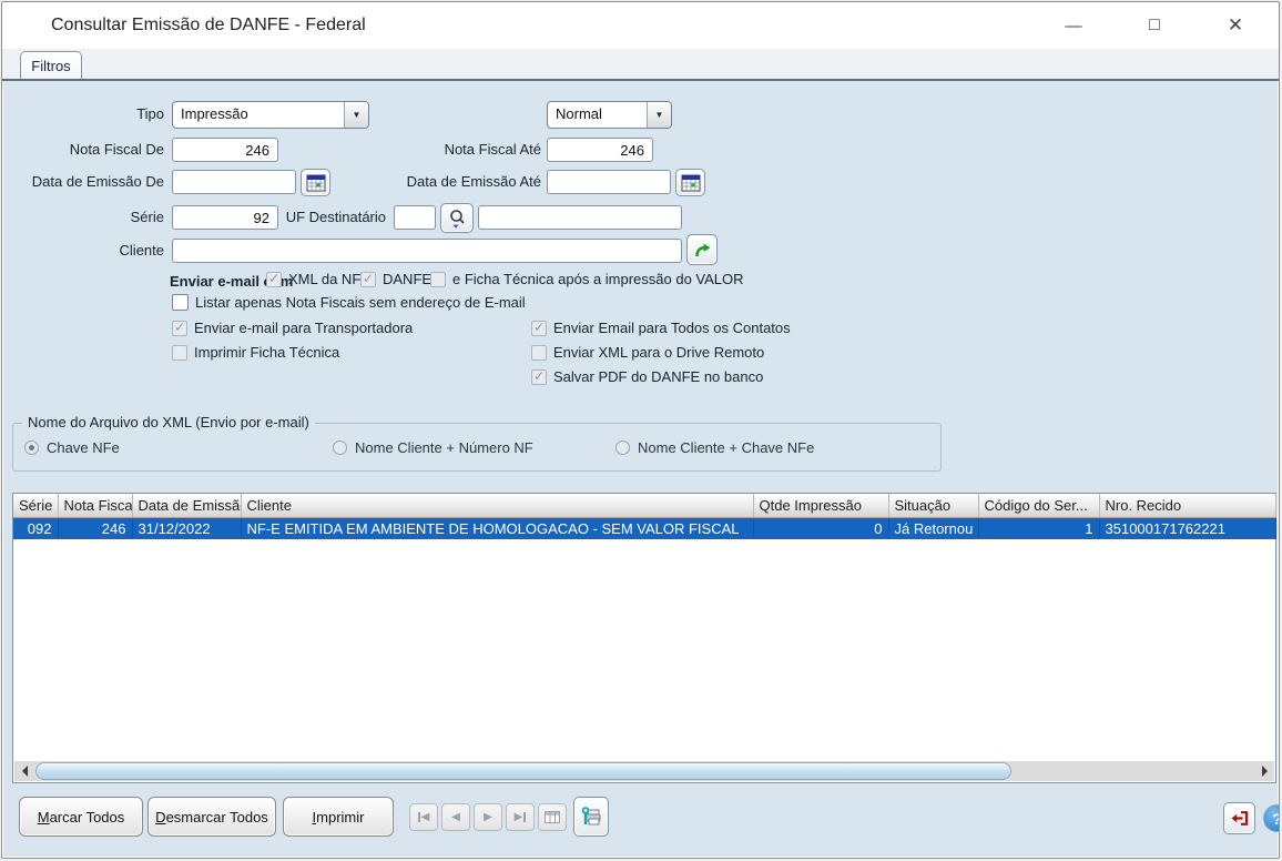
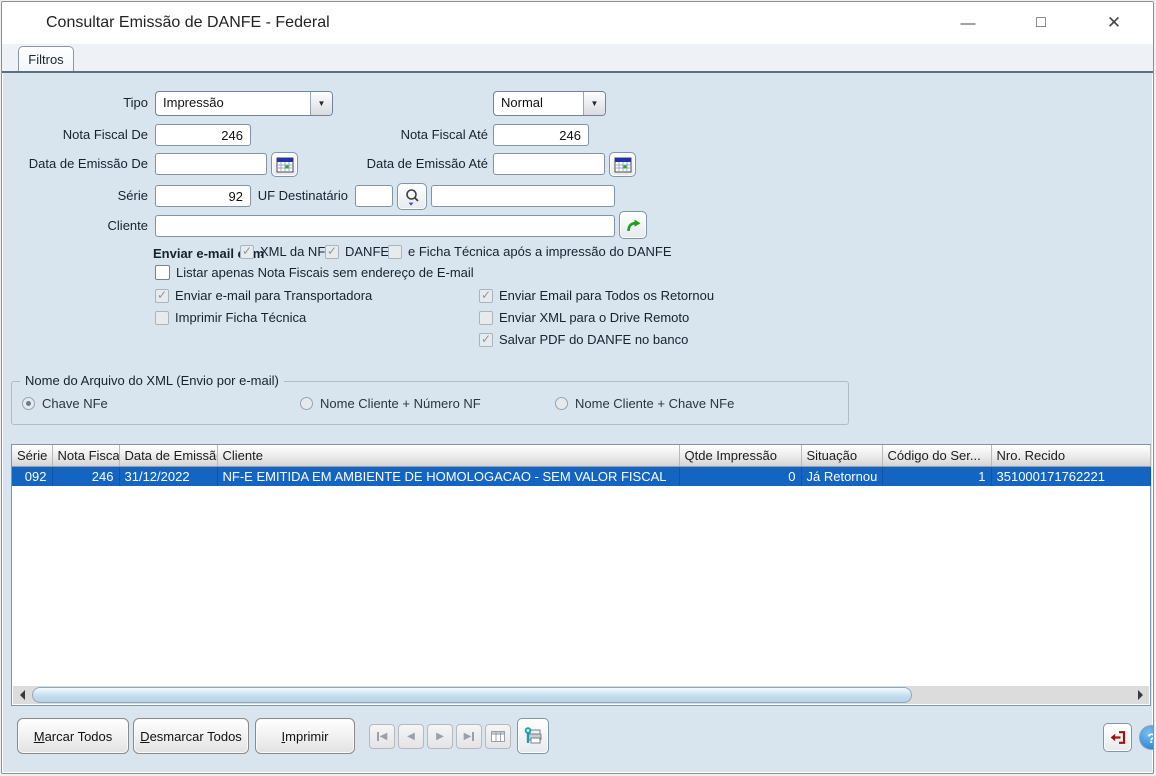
  Consultar Emissão de DANFE - Federal
  —
  □
  ✕
  Filtros
  Tipo
  Impressão
  ▼
  Normal
  ▼
  Nota Fiscal De
  246
  Nota Fiscal Até
  246
  Data de Emissão De
  Data de Emissão Até
  Série
  92
  UF Destinatário
  Cliente
  Enviar e-mailm
  ✓
  XML da NF
  ✓
  DANFE
- e Ficha Técnica após a impressão do VALOR
+ e Ficha Técnica após a impressão do DANFE
  Listar apenas Nota Fiscais sem endereço de E-mail
  ✓
  Enviar e-mail para Transportadora
  ✓
- Enviar Email para Todos os Contatos
+ Enviar Email para Todos os Retornou
  Imprimir Ficha Técnica
  Enviar XML para o Drive Remoto
  ✓
  Salvar PDF do DANFE no banco
  Nome do Arquivo do XML (Envio por e-mail)
  Chave NFe
  Nome Cliente + Número NF
  Nome Cliente + Chave NFe
  Série	Nota Fisca	Data de Emissã	Cliente	Qtde Impressão	Situação	Código do Ser...	Nro. Recido
  092	246	31/12/2022	NF-E EMITIDA EM AMBIENTE DE HOMOLOGACAO - SEM VALOR FISCAL	0	Já Retornou	1	351000171762221
  Marcar Todos
  Desmarcar Todos
  Imprimir
  ◀
  ◀
  ▶
  ▶
  ?
